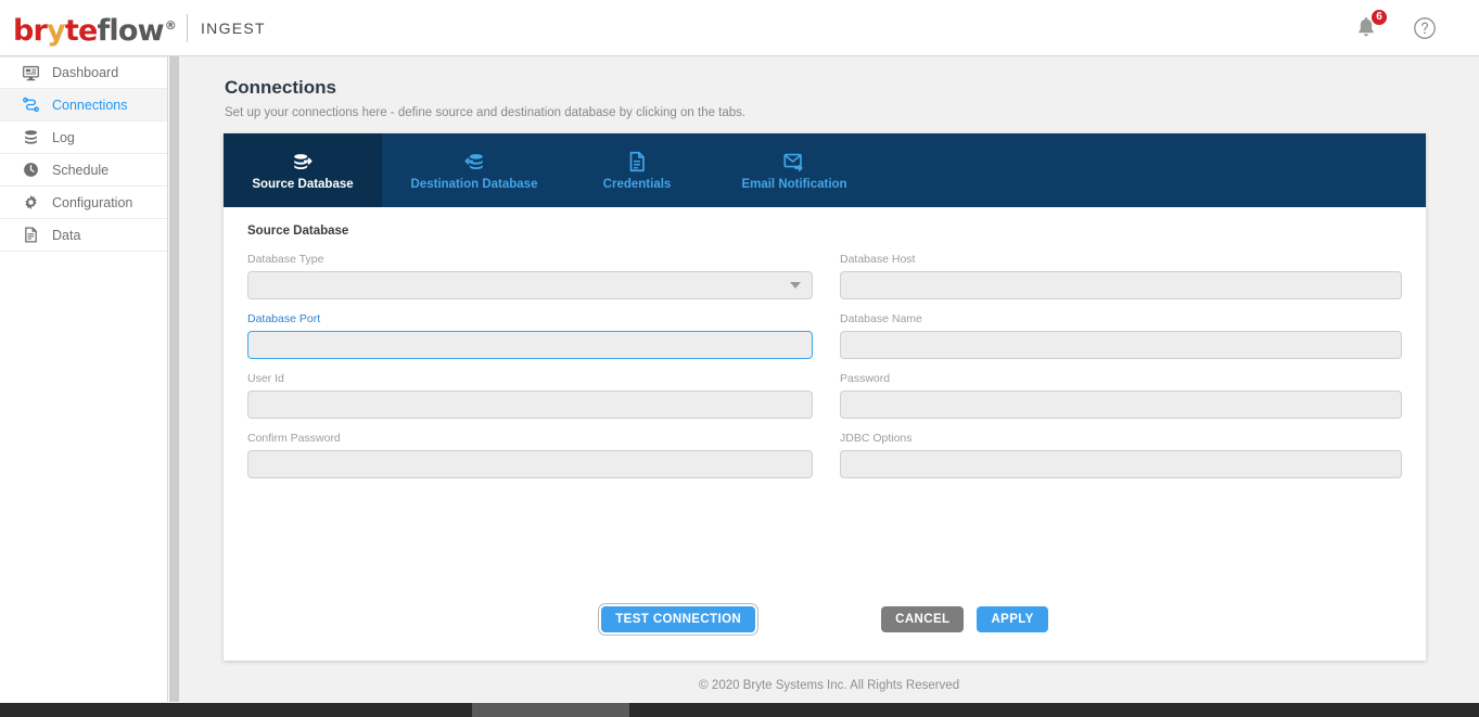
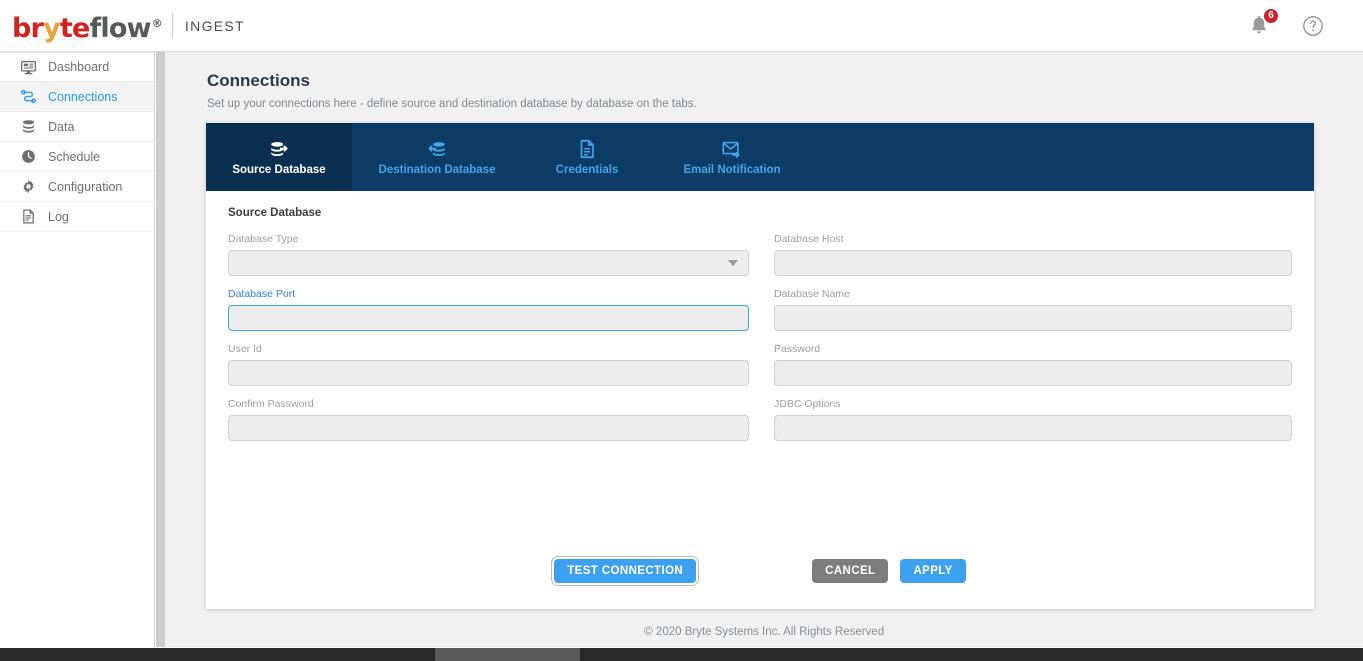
  bryteflow®
  INGEST
  6
  Dashboard
  Connections
- Log
+ Data
  Schedule
  Configuration
- Data
+ Log
  Connections
- Set up your connections here - define source and destination database by clicking on the tabs.
+ Set up your connections here - define source and destination database by database on the tabs.
  Source Database
  Destination Database
  Credentials
  Email Notification
  Source Database
  Database Type
  Database Host
  Database Port
  Database Name
  User Id
  Password
  Confirm Password
  JDBC Options
  TEST CONNECTION
  CANCEL
  APPLY
  © 2020 Bryte Systems Inc. All Rights Reserved
